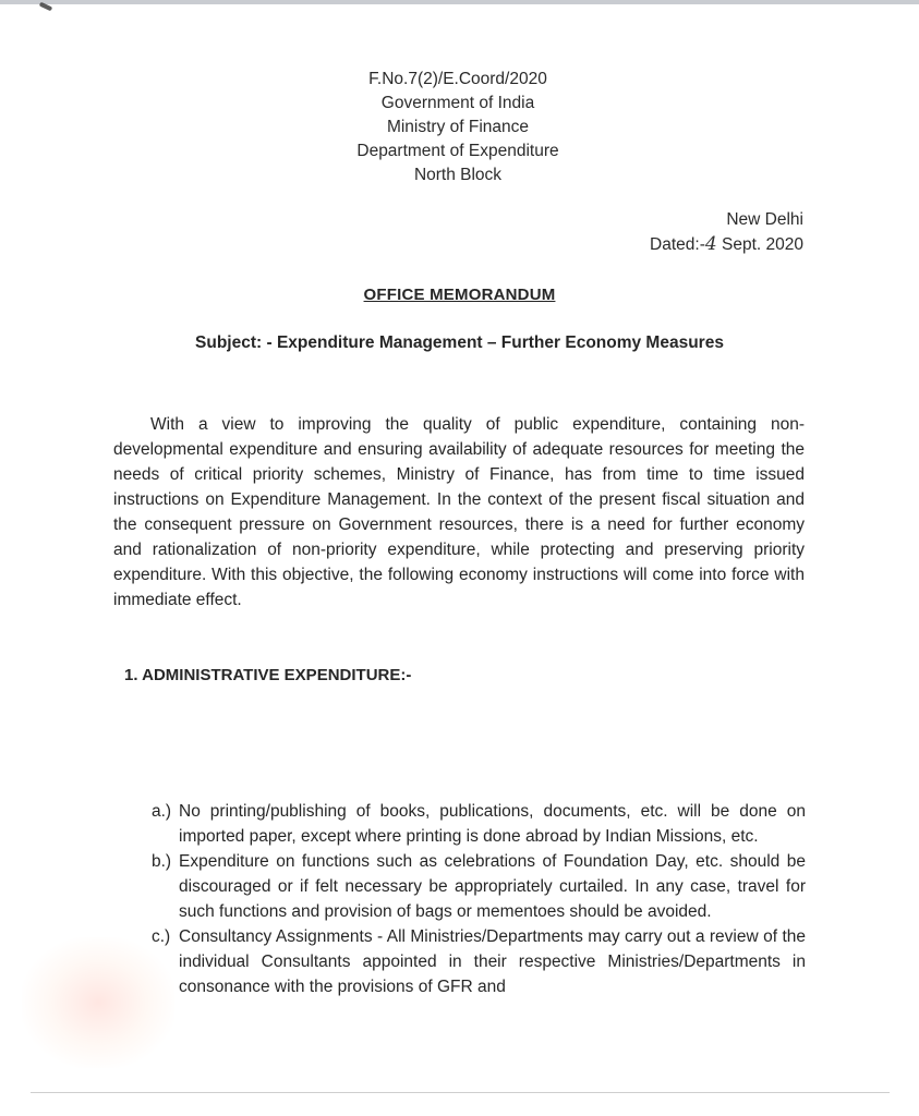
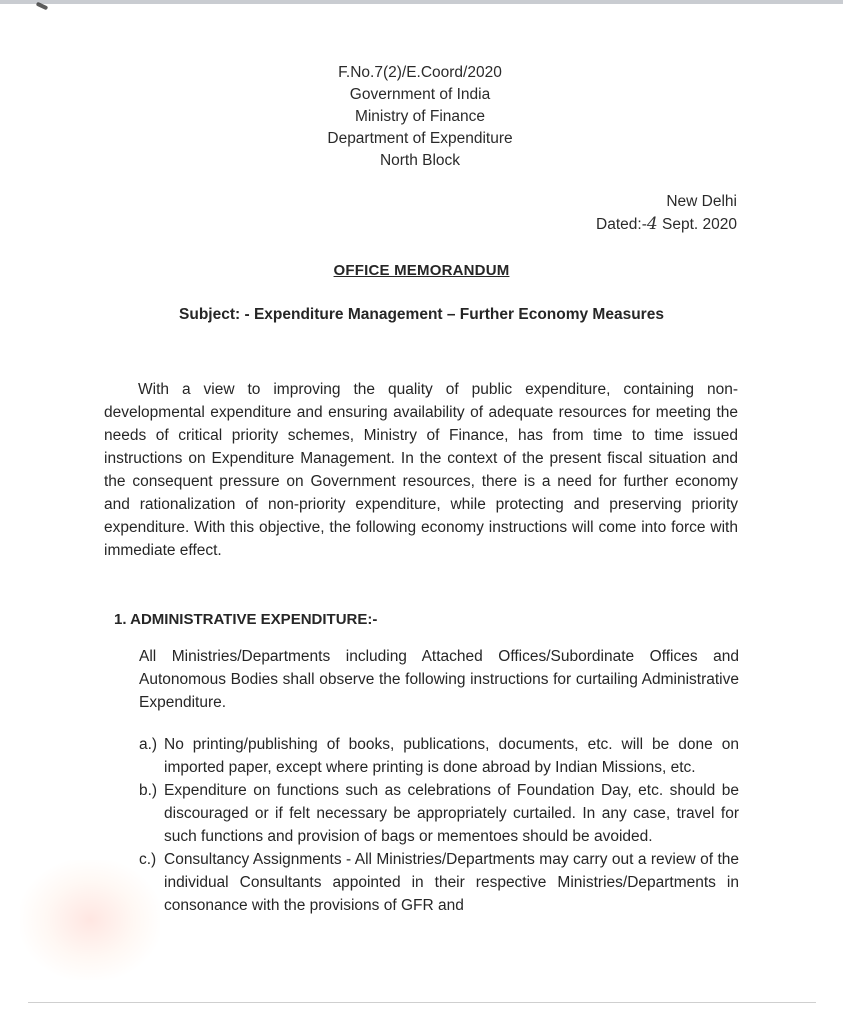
  F.No.7(2)/E.Coord/2020
  Government of India
  Ministry of Finance
  Department of Expenditure
  North Block
  New Delhi
  Dated:-4 Sept. 2020
  OFFICE MEMORANDUM
  Subject: - Expenditure Management – Further Economy Measures
  With a view to improving the quality of public expenditure, containing non-developmental expenditure and ensuring availability of adequate resources for meeting the needs of critical priority schemes, Ministry of Finance, has from time to time issued instructions on Expenditure Management. In the context of the present fiscal situation and the consequent pressure on Government resources, there is a need for further economy and rationalization of non-priority expenditure, while protecting and preserving priority expenditure. With this objective, the following economy instructions will come into force with immediate effect.
  1. ADMINISTRATIVE EXPENDITURE:-
+ All Ministries/Departments including Attached Offices/Subordinate Offices and Autonomous Bodies shall observe the following instructions for curtailing Administrative Expenditure.
  a.)
  No printing/publishing of books, publications, documents, etc. will be done on imported paper, except where printing is done abroad by Indian Missions, etc.
  b.)
  Expenditure on functions such as celebrations of Foundation Day, etc. should be discouraged or if felt necessary be appropriately curtailed. In any case, travel for such functions and provision of bags or mementoes should be avoided.
  c.)
  Consultancy Assignments - All Ministries/Departments may carry out a review of the individual Consultants appointed in their respective Ministries/Departments in consonance with the provisions of GFR and
